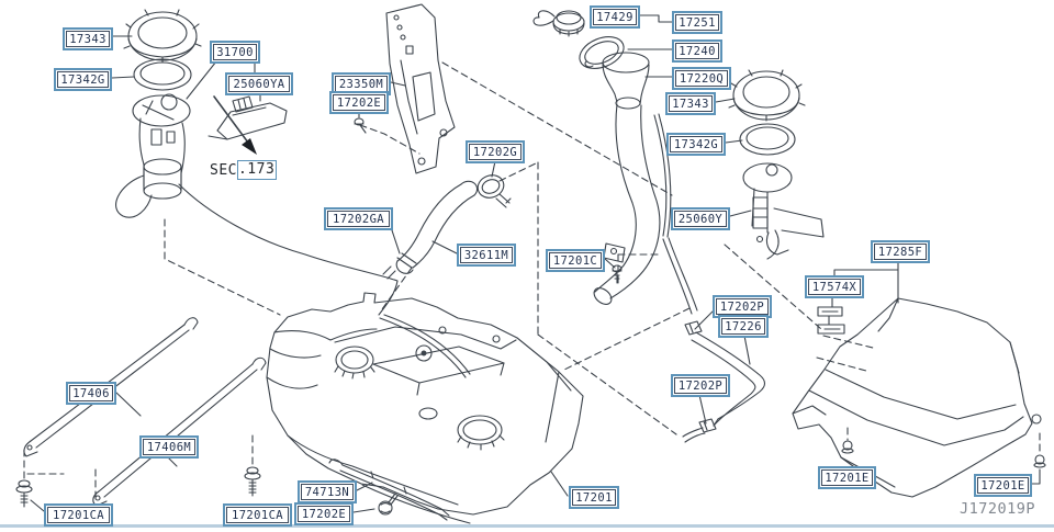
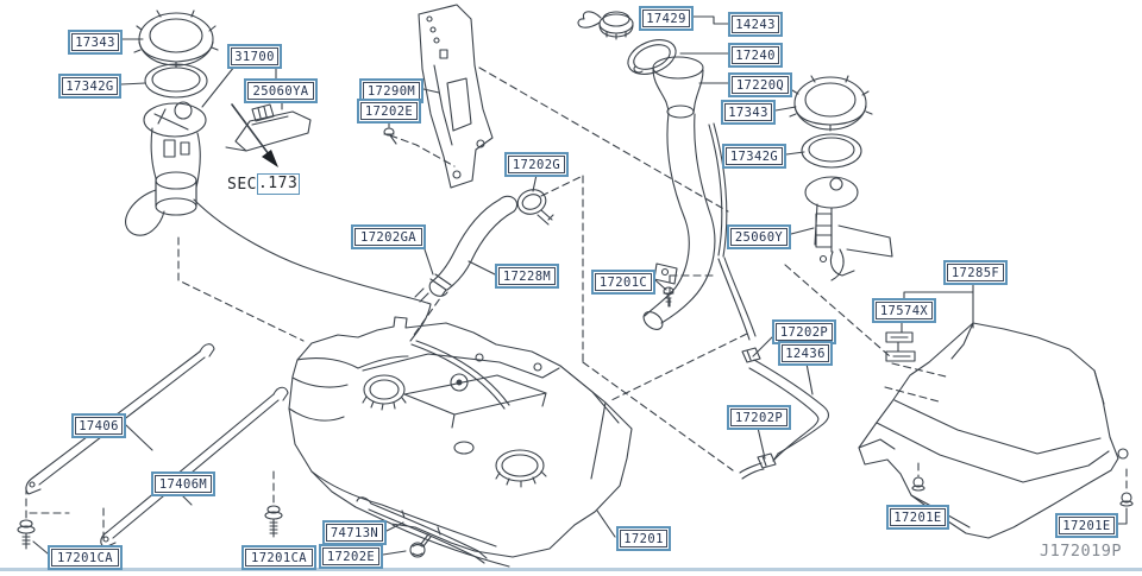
  17343
  17342G
  31700
  25060YA
- 23350M
+ 17290M
  17202E
  17202G
  17202GA
- 32611M
+ 17228M
  17429
- 17251
+ 14243
  17240
  17220Q
  17343
  17342G
  25060Y
  17201C
  17285F
  17574X
  17202P
- 17226
+ 12436
  17202P
  17406
  17406M
  17201CA
  17201CA
  74713N
  17202E
  17201
  17201E
  17201E
  SEC
  .173
  J172019P
